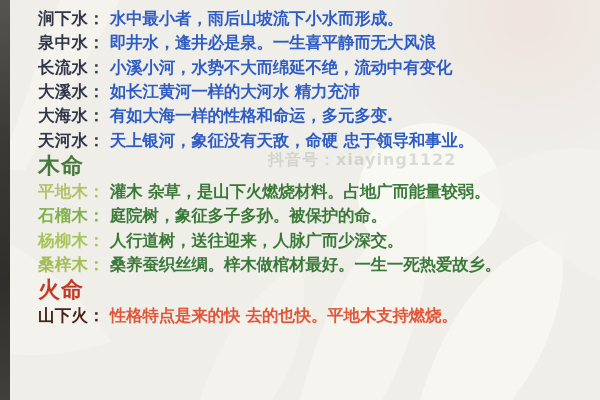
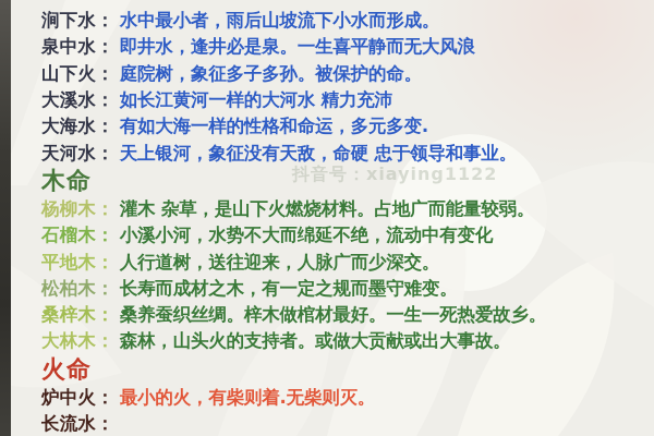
  抖音号：xiaying1122
  涧下水：
  水中最小者，雨后山坡流下小水而形成。
  泉中水：
  即井水，逢井必是泉。一生喜平静而无大风浪
- 长流水：
+ 山下火：
- 小溪小河，水势不大而绵延不绝，流动中有变化
+ 庭院树，象征多子多孙。被保护的命。
  大溪水：
  如长江黄河一样的大河水 精力充沛
  大海水：
  有如大海一样的性格和命运，多元多变.
  天河水：
  天上银河，象征没有天敌，命硬 忠于领导和事业。
  木命
- 平地木：
+ 杨柳木：
  灌木 杂草，是山下火燃烧材料。占地广而能量较弱。
  石榴木：
- 庭院树，象征多子多孙。被保护的命。
+ 小溪小河，水势不大而绵延不绝，流动中有变化
- 杨柳木：
+ 平地木：
  人行道树，送往迎来，人脉广而少深交。
+ 松柏木：
+ 长寿而成材之木，有一定之规而墨守难变。
  桑梓木：
  桑养蚕织丝绸。梓木做棺材最好。一生一死热爱故乡。
+ 大林木：
+ 森林，山头火的支持者。或做大贡献或出大事故。
  火命
+ 炉中火：
+ 最小的火，有柴则着.无柴则灭。
- 山下火：
+ 长流水：
- 性格特点是来的快 去的也快。平地木支持燃烧。
